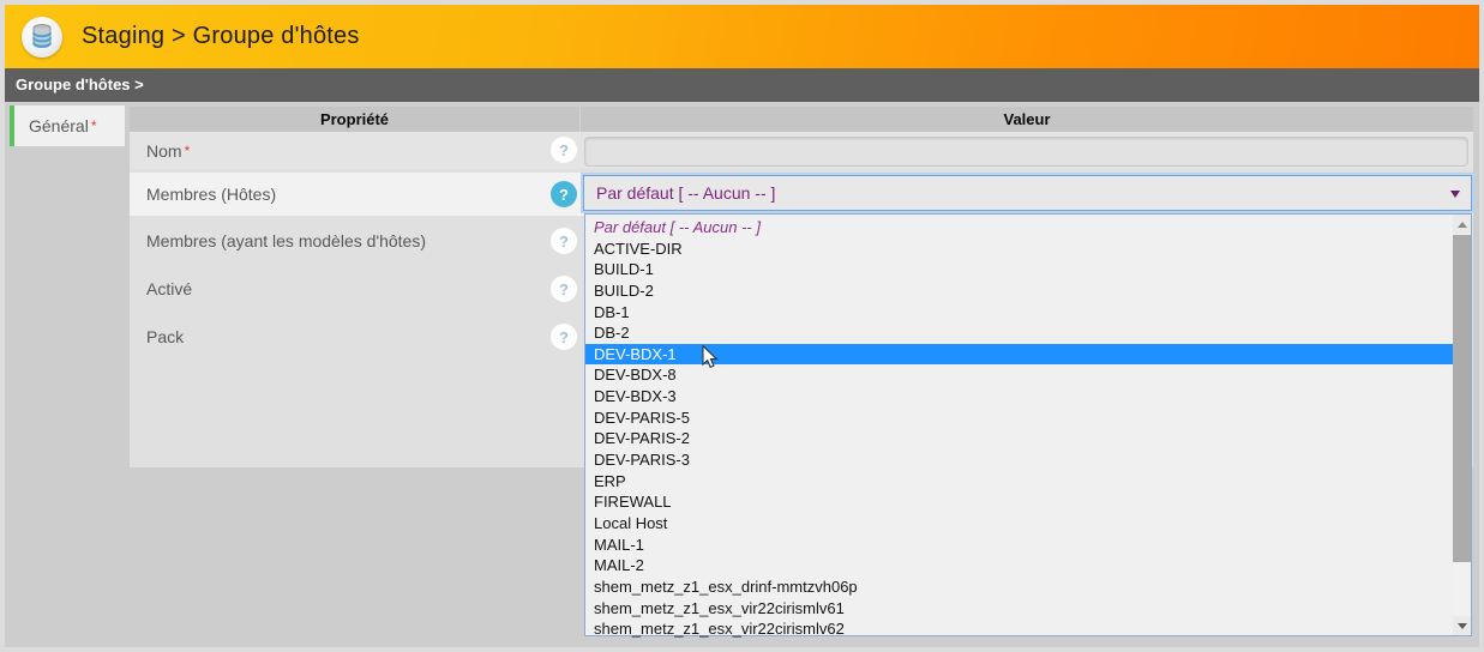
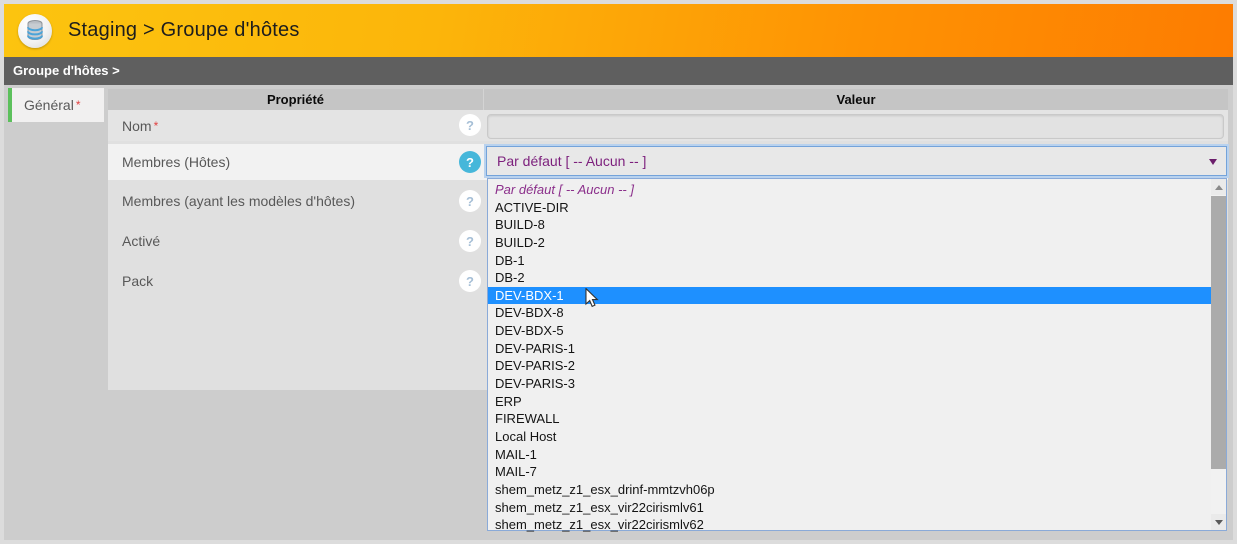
  Staging > Groupe d'hôtes
  Groupe d'hôtes >
  Général *
  Propriété
  Valeur
  Nom
  *
  ?
  Membres (Hôtes)
  ?
  Membres (ayant les modèles d'hôtes)
  ?
  Activé
  ?
  Pack
  ?
  Par défaut [ -- Aucun -- ]
  Par défaut [ -- Aucun -- ]
  ACTIVE-DIR
- BUILD-1
+ BUILD-8
  BUILD-2
  DB-1
  DB-2
  DEV-BDX-1
  DEV-BDX-8
- DEV-BDX-3
+ DEV-BDX-5
- DEV-PARIS-5
+ DEV-PARIS-1
  DEV-PARIS-2
  DEV-PARIS-3
  ERP
  FIREWALL
  Local Host
  MAIL-1
- MAIL-2
+ MAIL-7
  shem_metz_z1_esx_drinf-mmtzvh06p
  shem_metz_z1_esx_vir22cirismlv61
  shem_metz_z1_esx_vir22cirismlv62
